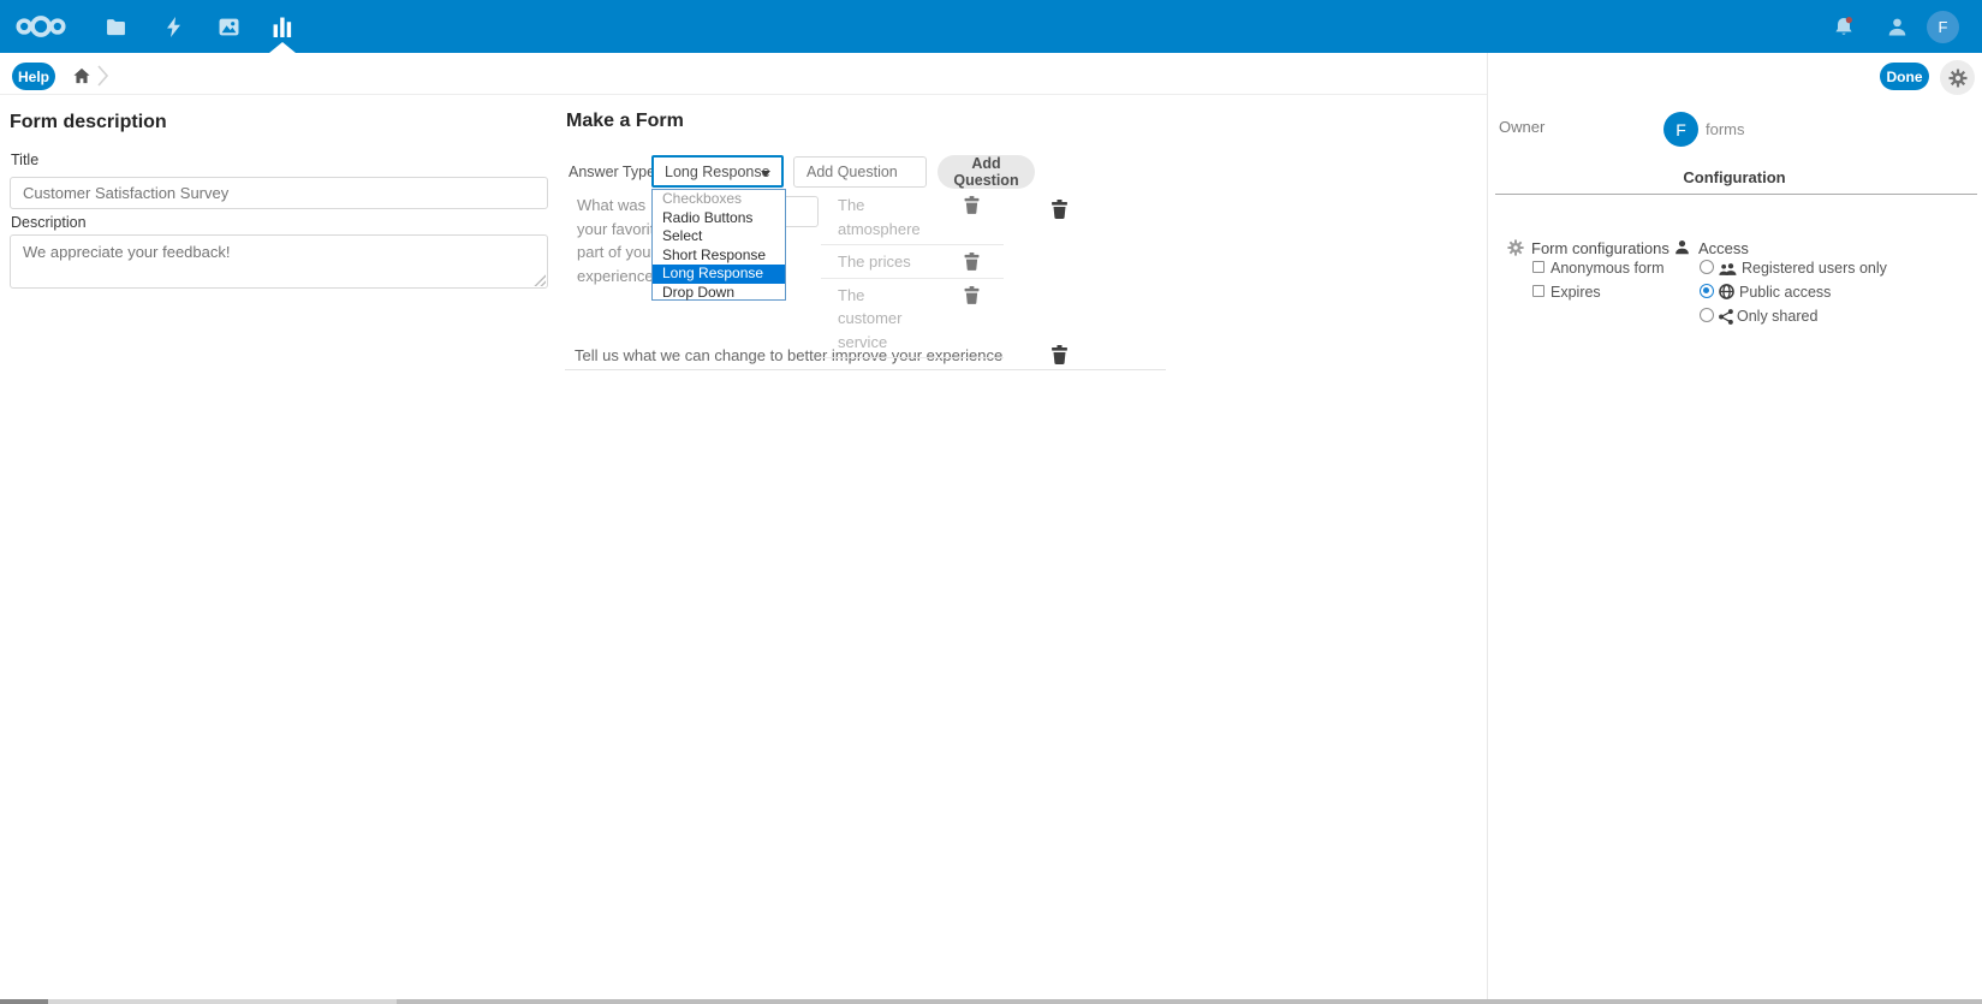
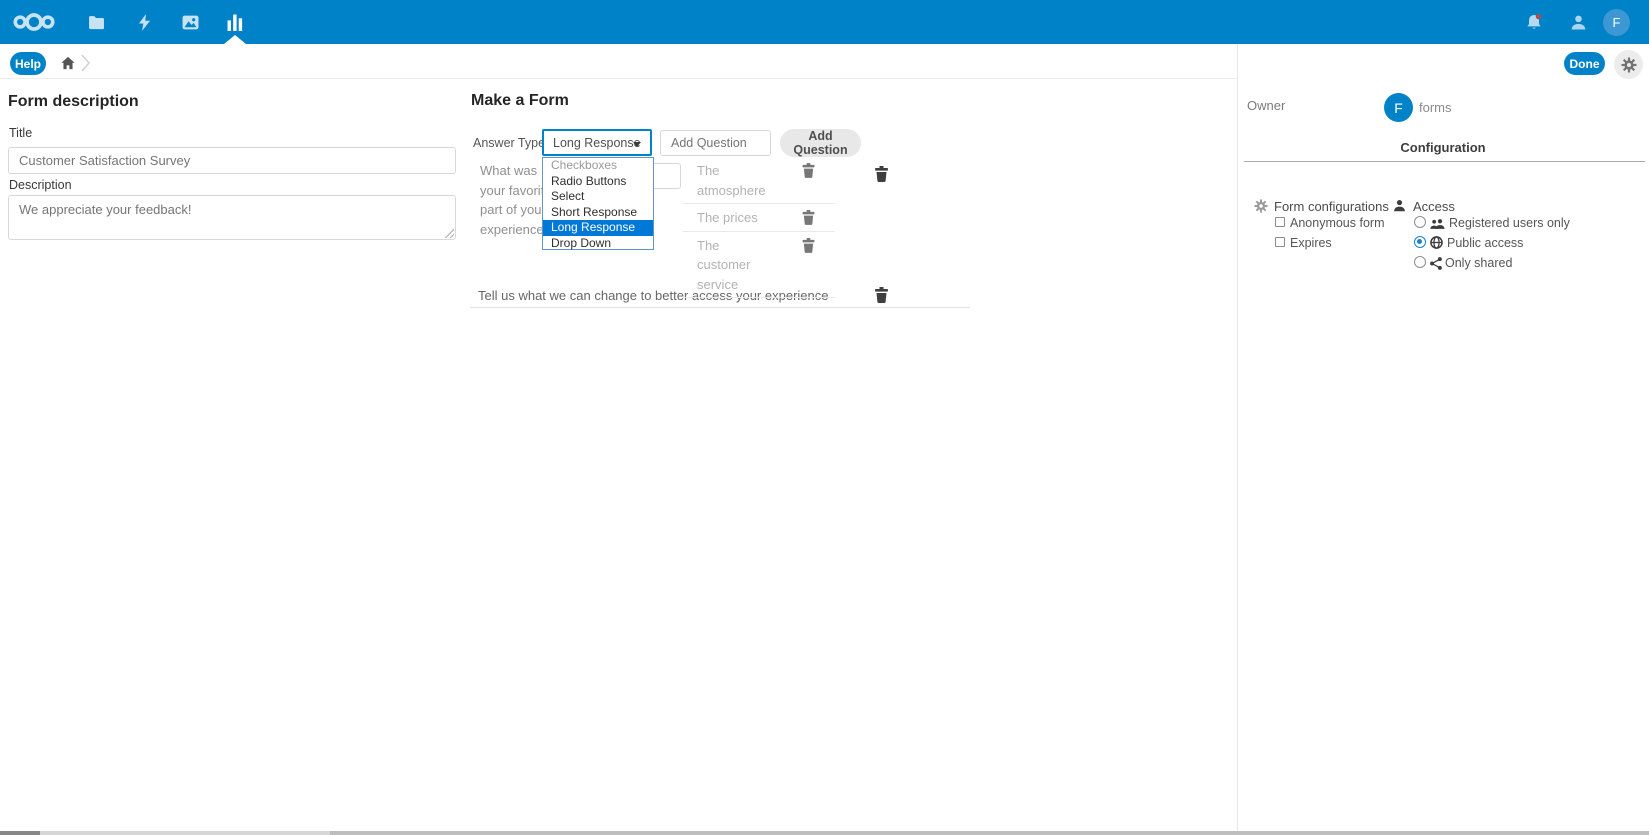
  F
  Help
  Done
  Form description
  Title
  Customer Satisfaction Survey
  Description
  We appreciate your feedback!
  Make a Form
  Answer Typ
  Long Response
  Add Question
  Add Question
  Checkboxes
  Radio Buttons
  Select
  Short Response
  Long Response
  Drop Down
  What was
  your favori
  part of you
  experience
  The atmosphere
  The prices
  The customer service
- Tell us what we can change to better improve your experience
+ Tell us what we can change to better access your experience
  Owner
  F
  forms
  Configuration
  Form configurations
  Anonymous form
  Expires
  Access
  Registered users only
  Public access
  Only shared
